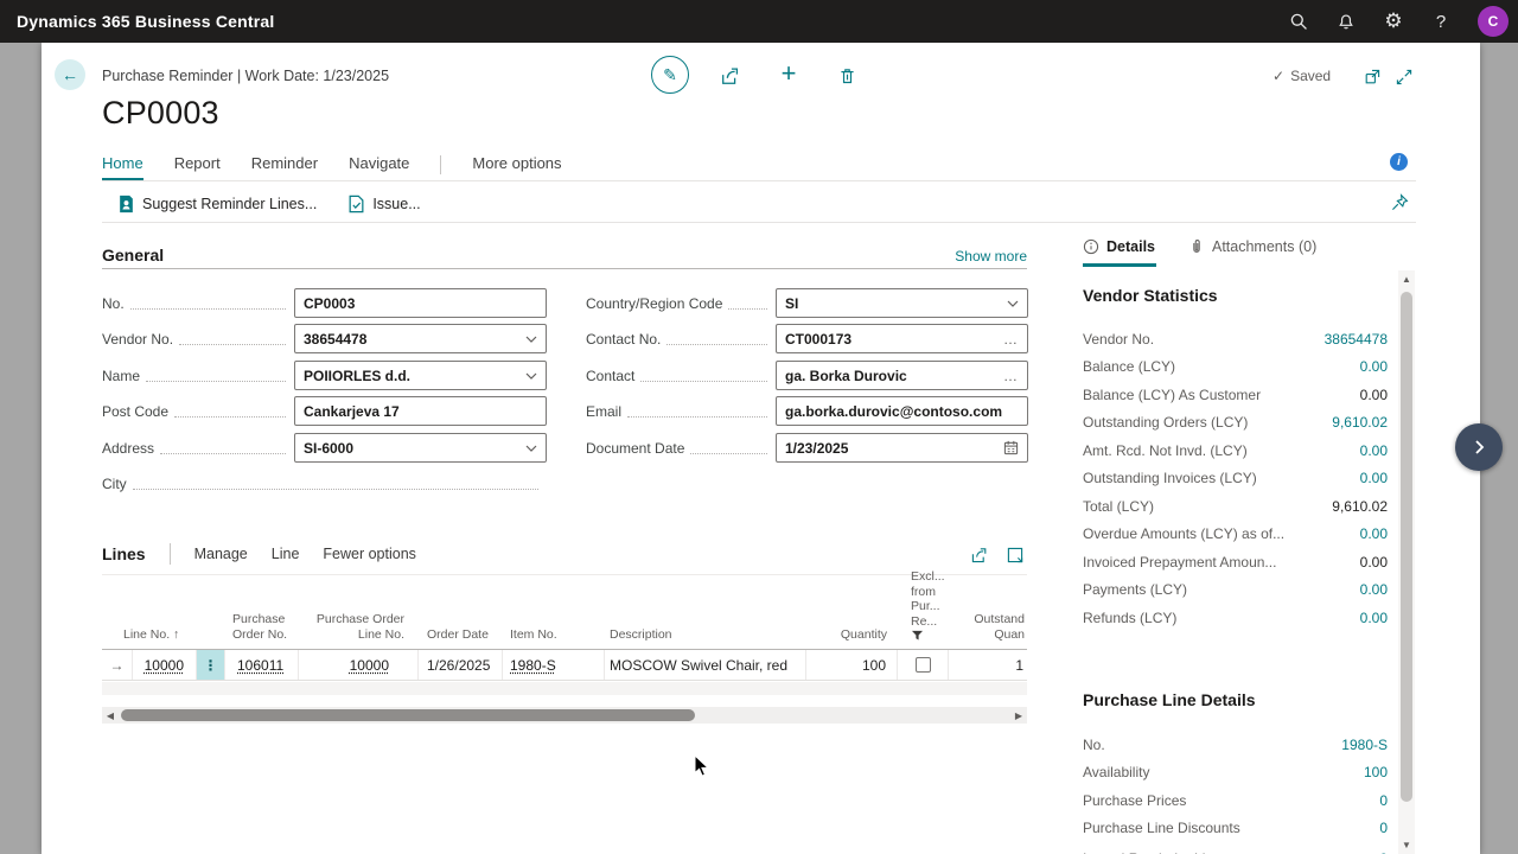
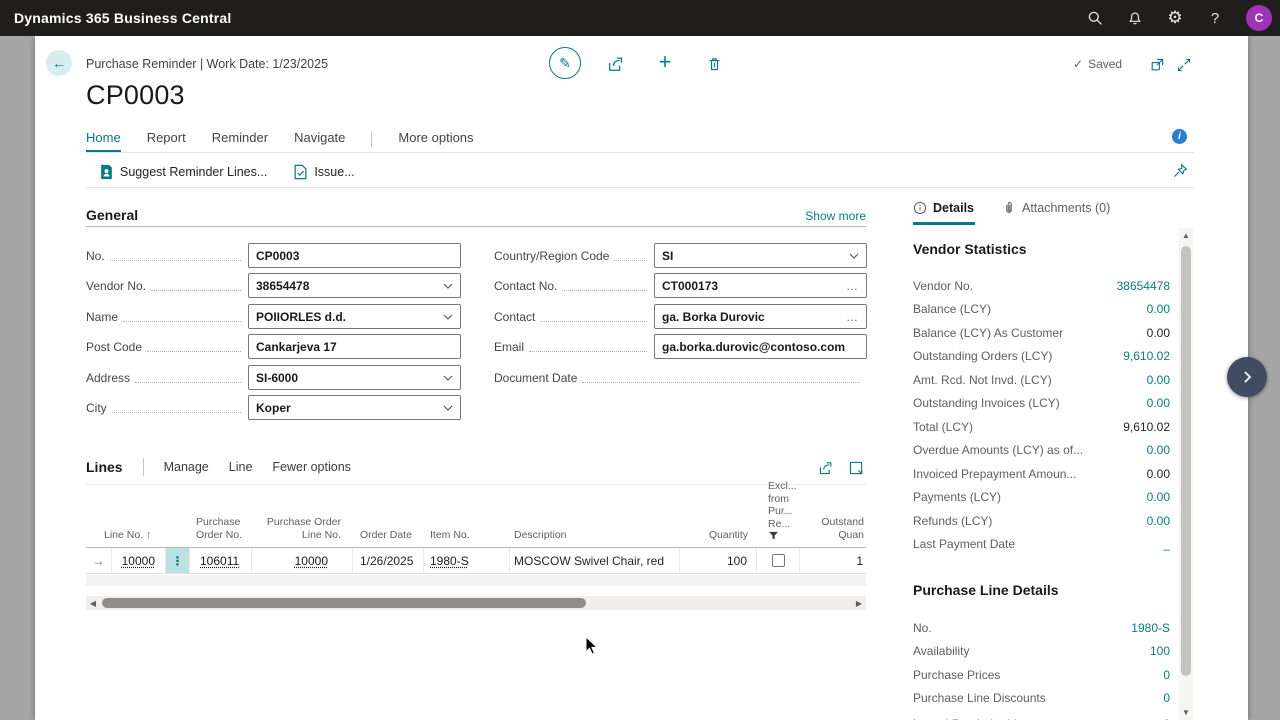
  Dynamics 365 Business Central
  ⚙
  ?
  C
  ←
  Purchase Reminder | Work Date: 1/23/2025
  ✎
  +
  ✓
  Saved
  CP0003
  Home
  Report
  Reminder
  Navigate
  More options
  i
  Suggest Reminder Lines...
  Issue...
  General
  Show more
  No.
  CP0003
  Vendor No.
  38654478
  Name
  POIIORLES d.d.
  Post Code
  Cankarjeva 17
  Address
  SI-6000
  City
+ Koper
  Country/Region Code
  SI
  Contact No.
  CT000173
  …
  Contact
  ga. Borka Durovic
  …
  Email
  ga.borka.durovic@contoso.com
  Document Date
- 1/23/2025
  Lines
  Manage
  Line
  Fewer options
  Line No. ↑
  Purchase Order No.
  Purchase Order Line No.
  Order Date
  Item No.
  Description
  Quantity
  Excl... from Pur... Re...
  Outstand Quan
  →
  10000
  ⋮
  106011
  10000
  1/26/2025
  1980-S
  MOSCOW Swivel Chair, red
  100
  1
  ◀
  ▶
  Details
  Attachments (0)
  Vendor Statistics
  Vendor No.
  38654478
  Balance (LCY)
  0.00
  Balance (LCY) As Customer
  0.00
  Outstanding Orders (LCY)
  9,610.02
  Amt. Rcd. Not Invd. (LCY)
  0.00
  Outstanding Invoices (LCY)
  0.00
  Total (LCY)
  9,610.02
  Overdue Amounts (LCY) as of...
  0.00
  Invoiced Prepayment Amoun...
  0.00
  Payments (LCY)
  0.00
  Refunds (LCY)
  0.00
+ Last Payment Date
+ _
  Purchase Line Details
  No.
  1980-S
  Availability
  100
  Purchase Prices
  0
  Purchase Line Discounts
  0
  ▲
  ▼
